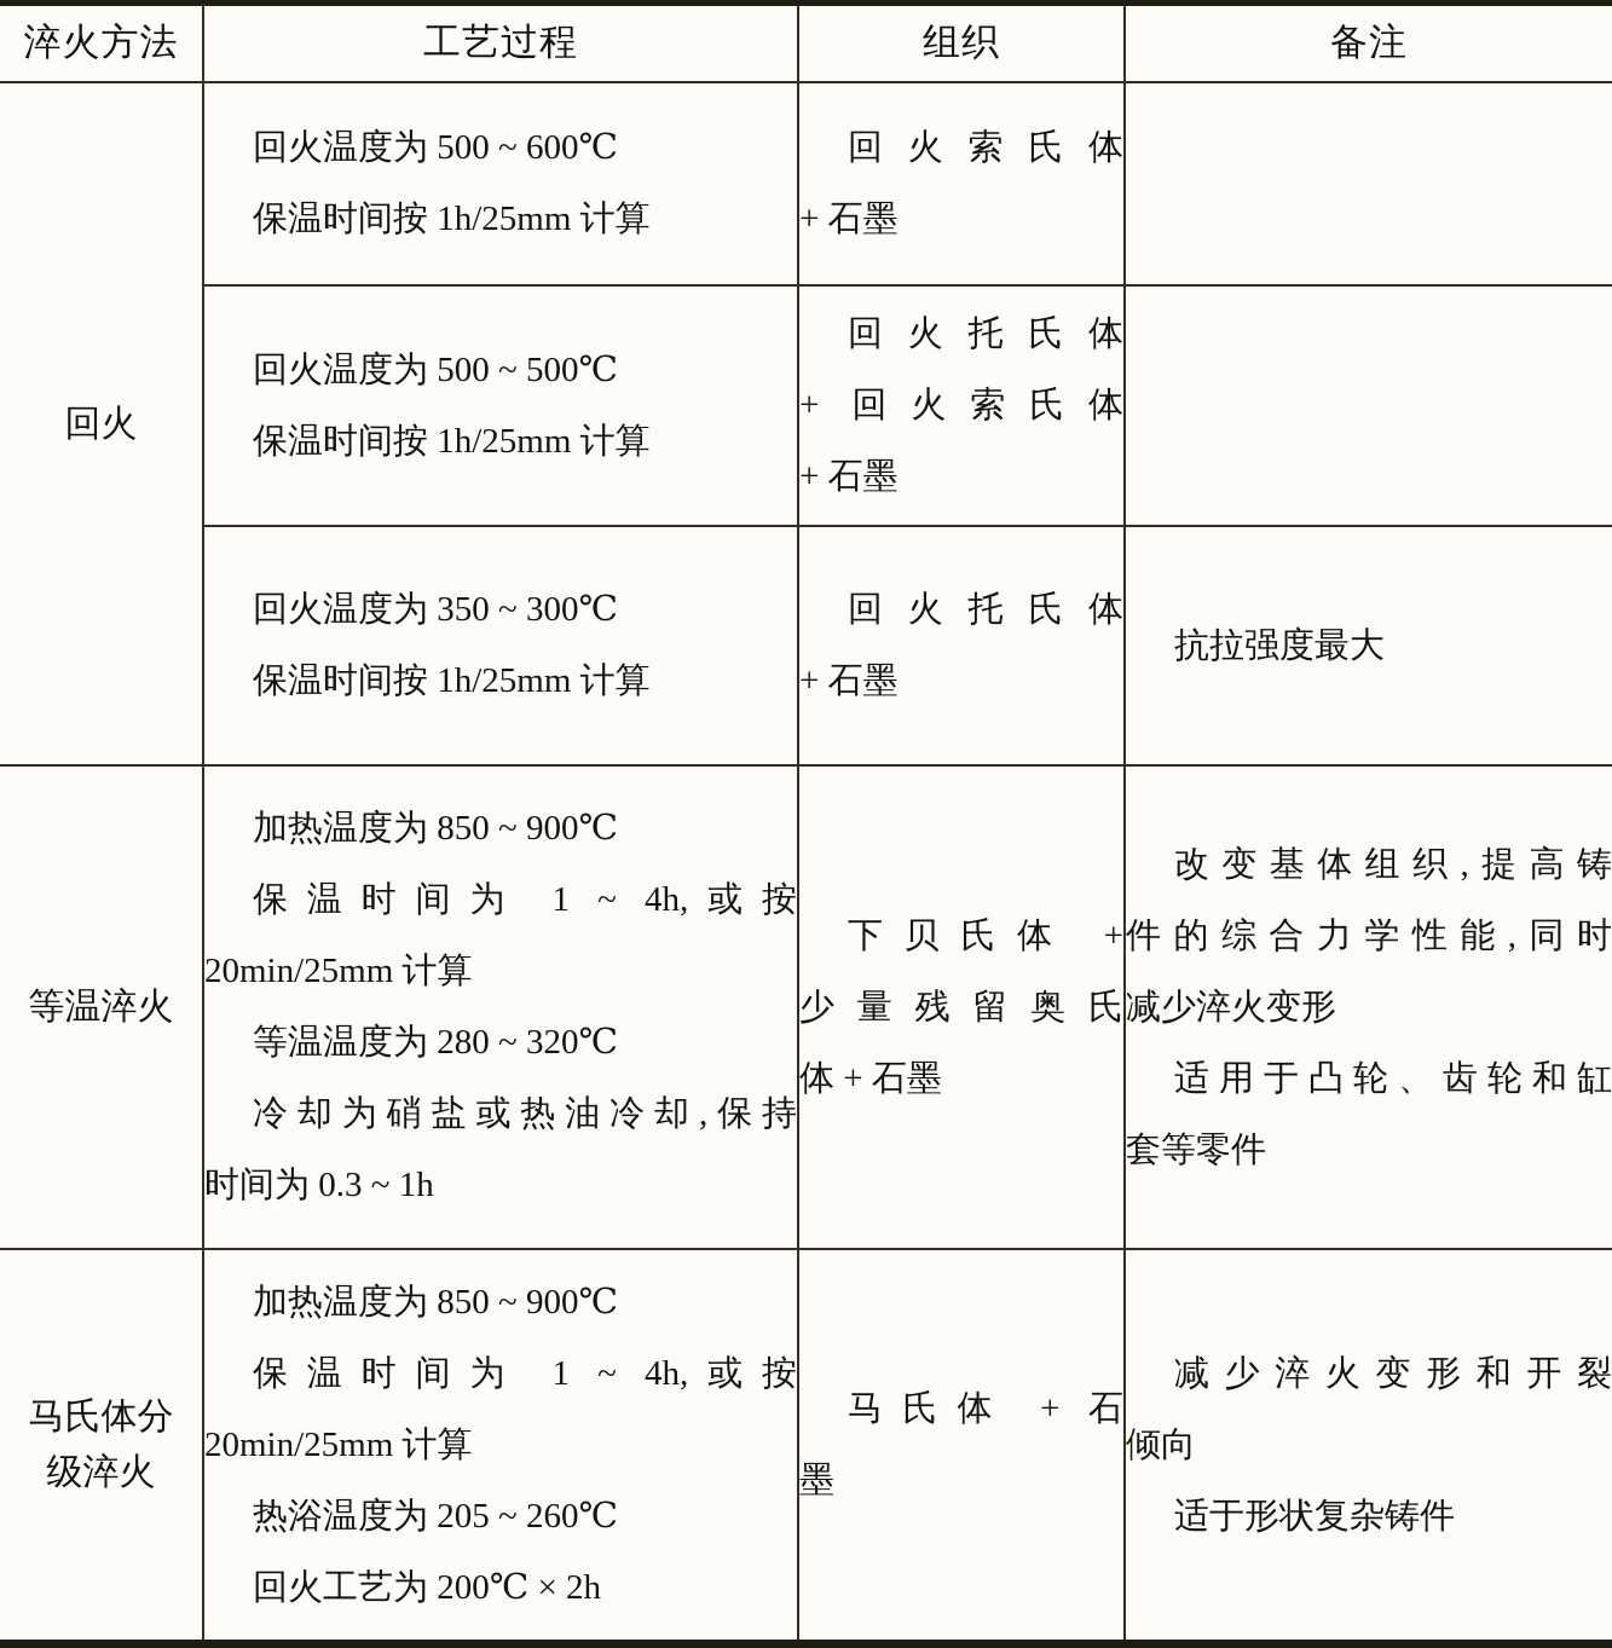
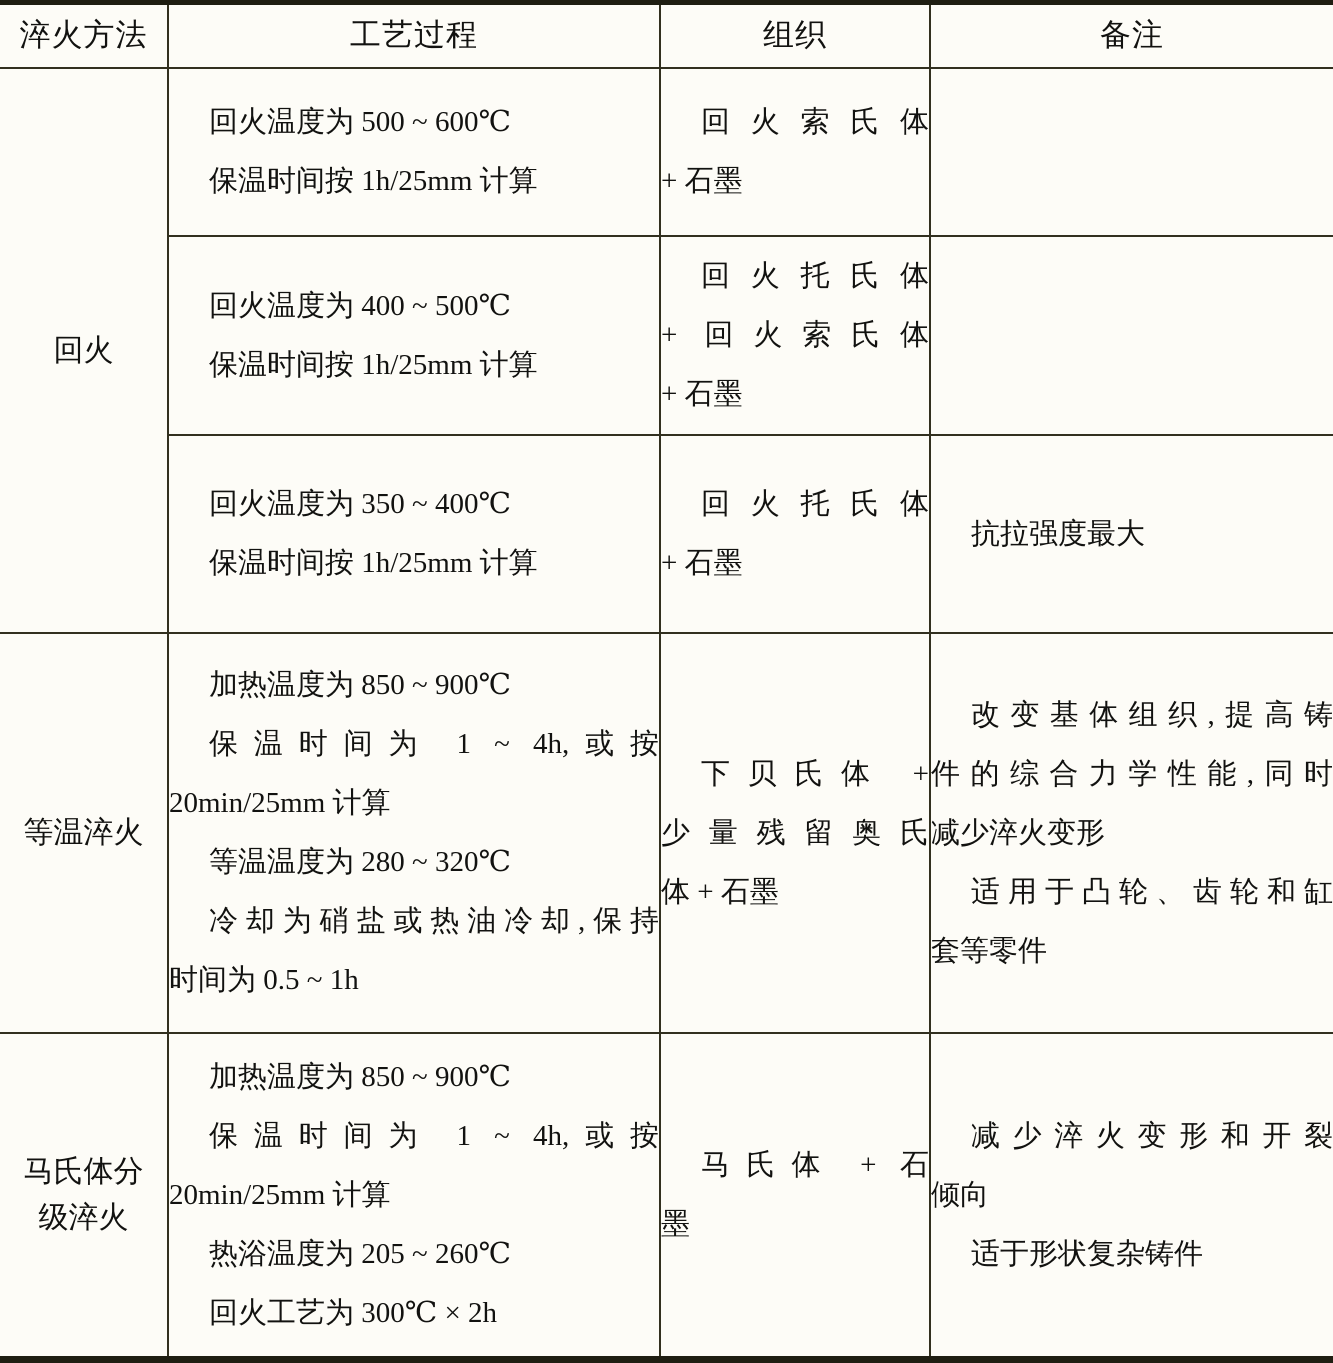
  淬火方法	工艺过程	组织	备注
  回火	回火温度为 500 ~ 600℃ 保温时间按 1h/25mm 计算	回火索氏体 + 石墨
- 回火温度为 500 ~ 500℃ 保温时间按 1h/25mm 计算	回火托氏体 + 回火索氏体 + 石墨
+ 回火温度为 400 ~ 500℃ 保温时间按 1h/25mm 计算	回火托氏体 + 回火索氏体 + 石墨
- 回火温度为 350 ~ 300℃ 保温时间按 1h/25mm 计算	回火托氏体 + 石墨	抗拉强度最大
+ 回火温度为 350 ~ 400℃ 保温时间按 1h/25mm 计算	回火托氏体 + 石墨	抗拉强度最大
- 等温淬火	加热温度为 850 ~ 900℃ 保温时间为 1 ~ 4h,或按 20min/25mm 计算 等温温度为 280 ~ 320℃ 冷却为硝盐或热油冷却,保持 时间为 0.3 ~ 1h	下贝氏体 + 少量残留奥氏 体 + 石墨	改变基体组织,提高铸 件的综合力学性能,同时 减少淬火变形 适用于凸轮、齿轮和缸 套等零件
+ 等温淬火	加热温度为 850 ~ 900℃ 保温时间为 1 ~ 4h,或按 20min/25mm 计算 等温温度为 280 ~ 320℃ 冷却为硝盐或热油冷却,保持 时间为 0.5 ~ 1h	下贝氏体 + 少量残留奥氏 体 + 石墨	改变基体组织,提高铸 件的综合力学性能,同时 减少淬火变形 适用于凸轮、齿轮和缸 套等零件
- 马氏体分 级淬火	加热温度为 850 ~ 900℃ 保温时间为 1 ~ 4h,或按 20min/25mm 计算 热浴温度为 205 ~ 260℃ 回火工艺为 200℃ × 2h	马氏体 + 石 墨	减少淬火变形和开裂 倾向 适于形状复杂铸件
+ 马氏体分 级淬火	加热温度为 850 ~ 900℃ 保温时间为 1 ~ 4h,或按 20min/25mm 计算 热浴温度为 205 ~ 260℃ 回火工艺为 300℃ × 2h	马氏体 + 石 墨	减少淬火变形和开裂 倾向 适于形状复杂铸件
